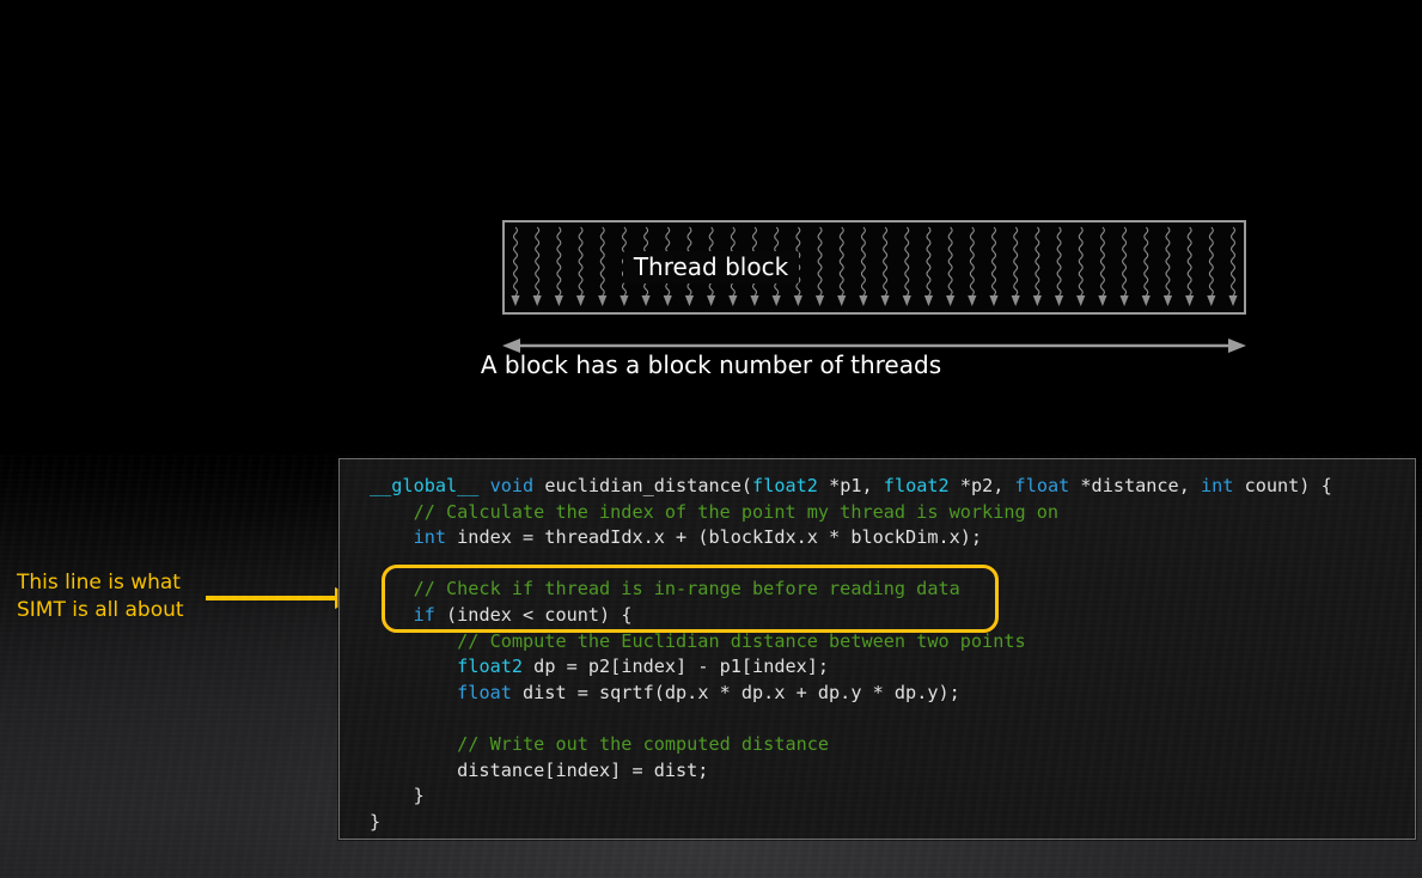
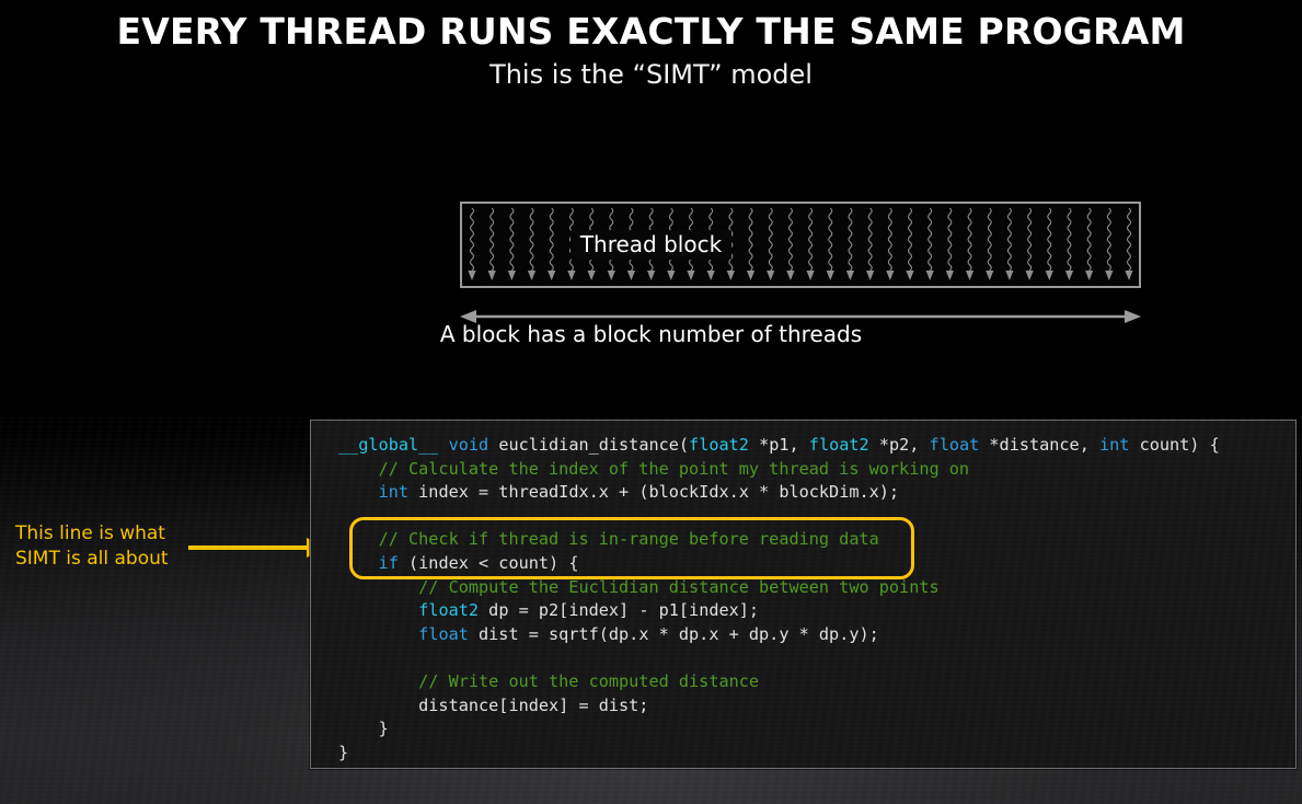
+ EVERY THREAD RUNS EXACTLY THE SAME PROGRAM
+ This is the “SIMT” model
  Thread block
  A block has a block number of threads
